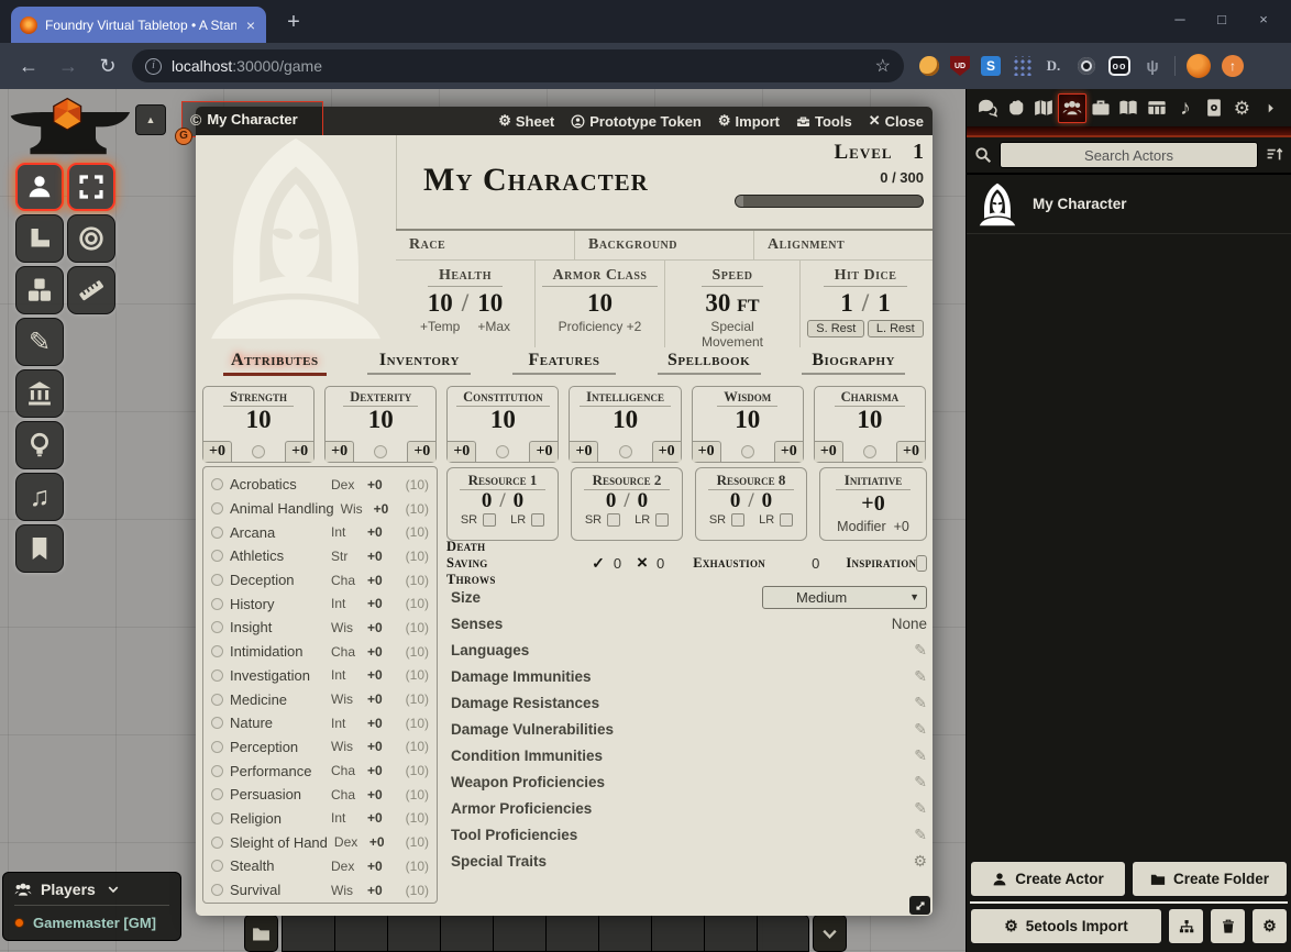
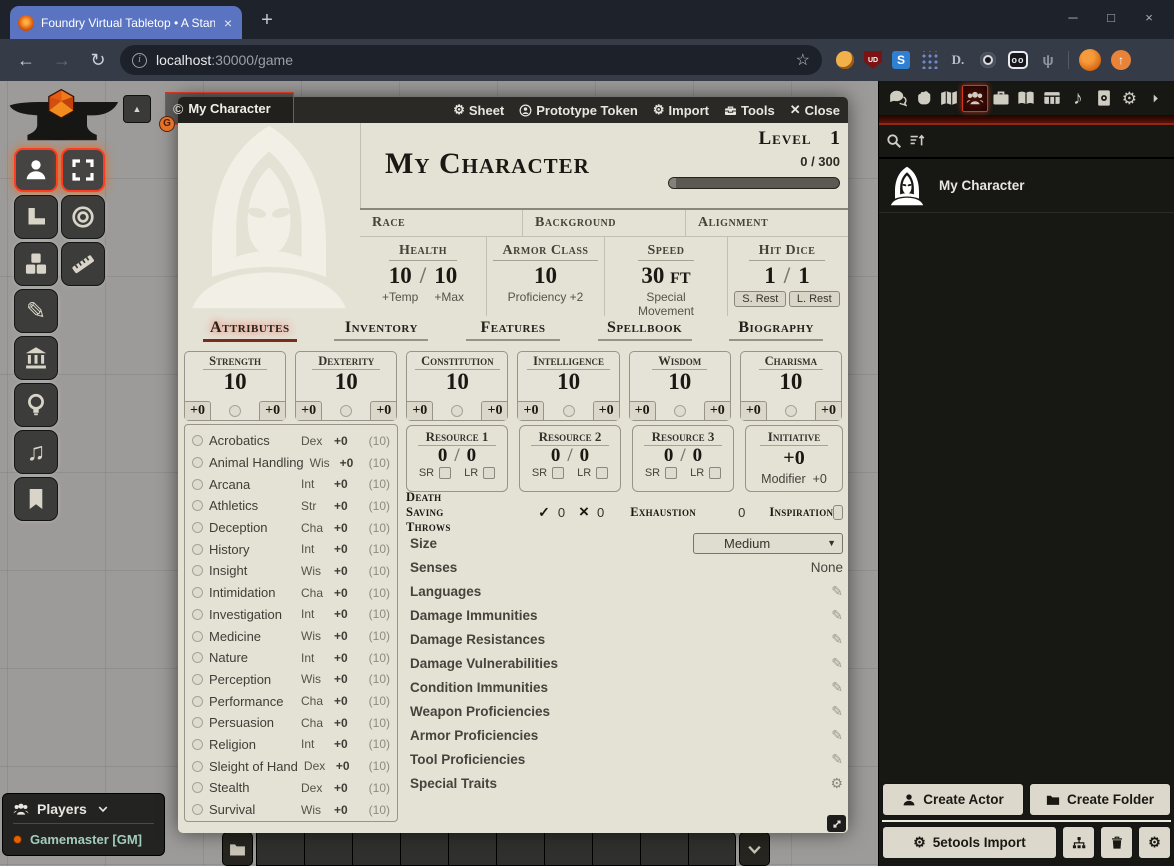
  Foundry Virtual Tabletop • A Stan
  ×
  +
  ─
  □
  ×
  ←
  →
  ↻
  i
  localhost:30000/game
  ☆
  S
  D.
  oo
  ψ
  ↑
  ▲
  ✎
  ♫
  Players
  Gamemaster [GM]
  ©
  My Character
  G
  ⚙
  Sheet
  Prototype Token
  ⚙
  Import
  Tools
  ✕
  Close
  My Character
  Level 1
  0 / 300
  Race
  Background
  Alignment
  Health
  10 / 10
  +Temp
  +Max
  Armor Class
  10
  Proficiency +2
  Speed
  30 ft
  Special Movement
  Hit Dice
  1 / 1
  S. Rest
  L. Rest
  Attributes
  Inventory
  Features
  Spellbook
  Biography
  Strength
  10
  +0
  +0
  Dexterity
  10
  +0
  +0
  Constitution
  10
  +0
  +0
  Intelligence
  10
  +0
  +0
  Wisdom
  10
  +0
  +0
  Charisma
  10
  +0
  +0
  Acrobatics
  Dex
  +0
  (10)
  Animal Handling
  Wis
  +0
  (10)
  Arcana
  Int
  +0
  (10)
  Athletics
  Str
  +0
  (10)
  Deception
  Cha
  +0
  (10)
  History
  Int
  +0
  (10)
  Insight
  Wis
  +0
  (10)
  Intimidation
  Cha
  +0
  (10)
  Investigation
  Int
  +0
  (10)
  Medicine
  Wis
  +0
  (10)
  Nature
  Int
  +0
  (10)
  Perception
  Wis
  +0
  (10)
  Performance
  Cha
  +0
  (10)
  Persuasion
  Cha
  +0
  (10)
  Religion
  Int
  +0
  (10)
  Sleight of Hand
  Dex
  +0
  (10)
  Stealth
  Dex
  +0
  (10)
  Survival
  Wis
  +0
  (10)
  Resource 1
  0 / 0
  SR
  LR
  Resource 2
  0 / 0
  SR
  LR
- Resource 8
+ Resource 3
  0 / 0
  SR
  LR
  Initiative
  +0
  Modifier +0
  Death Saving Throws
  ✓
  0
  ×
  0
  Exhaustion
  0
  Inspiration
  Size
  Medium
  ▼
  Senses
  None
  Languages
  ✎
  Damage Immunities
  ✎
  Damage Resistances
  ✎
  Damage Vulnerabilities
  ✎
  Condition Immunities
  ✎
  Weapon Proficiencies
  ✎
  Armor Proficiencies
  ✎
  Tool Proficiencies
  ✎
  Special Traits
  ⚙
  ♪
  ⚙
- Search Actors
  My Character
  Create Actor
  Create Folder
  ⚙
  5etools Import
  ⚙
